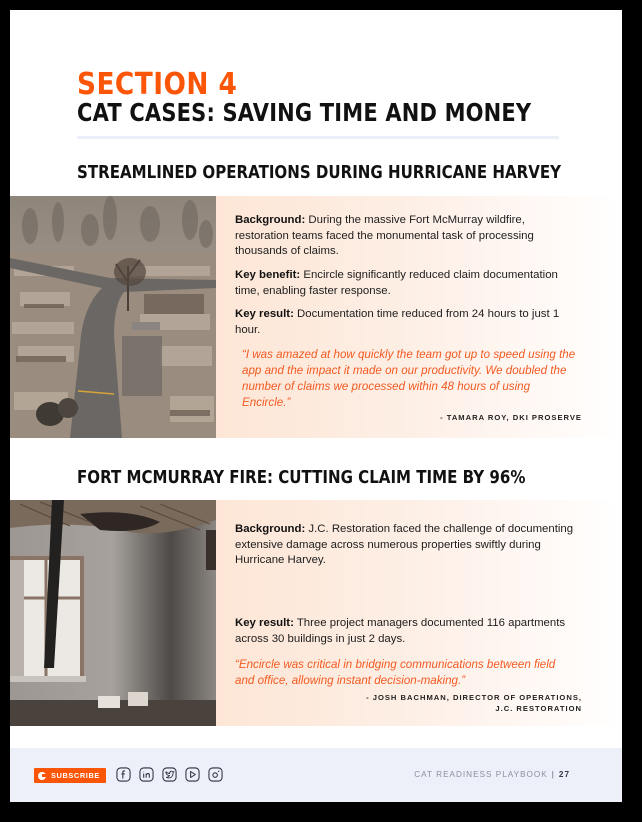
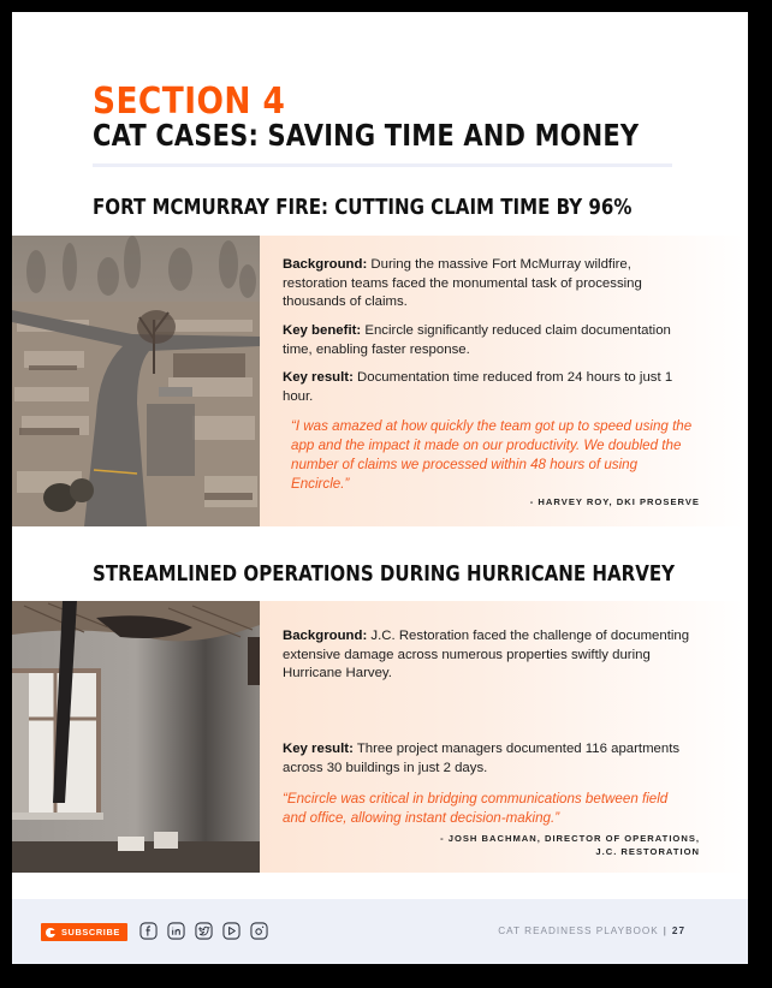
  SECTION 4
  CAT CASES: SAVING TIME AND MONEY
- STREAMLINED OPERATIONS DURING HURRICANE HARVEY
+ FORT MCMURRAY FIRE: CUTTING CLAIM TIME BY 96%
  Background: During the massive Fort McMurray wildfire, restoration teams faced the monumental task of processing thousands of claims.
  Key benefit: Encircle significantly reduced claim documentation time, enabling faster response.
  Key result: Documentation time reduced from 24 hours to just 1 hour.
  “I was amazed at how quickly the team got up to speed using the app and the impact it made on our productivity. We doubled the number of claims we processed within 48 hours of using Encircle.”
- - TAMARA ROY, DKI PROSERVE
+ - HARVEY ROY, DKI PROSERVE
- FORT MCMURRAY FIRE: CUTTING CLAIM TIME BY 96%
+ STREAMLINED OPERATIONS DURING HURRICANE HARVEY
  Background: J.C. Restoration faced the challenge of documenting extensive damage across numerous properties swiftly during Hurricane Harvey.
  Key result: Three project managers documented 116 apartments across 30 buildings in just 2 days.
  “Encircle was critical in bridging communications between field and office, allowing instant decision-making.”
  - JOSH BACHMAN, DIRECTOR OF OPERATIONS,
  J.C. RESTORATION
  SUBSCRIBE
  CAT READINESS PLAYBOOK | 27
